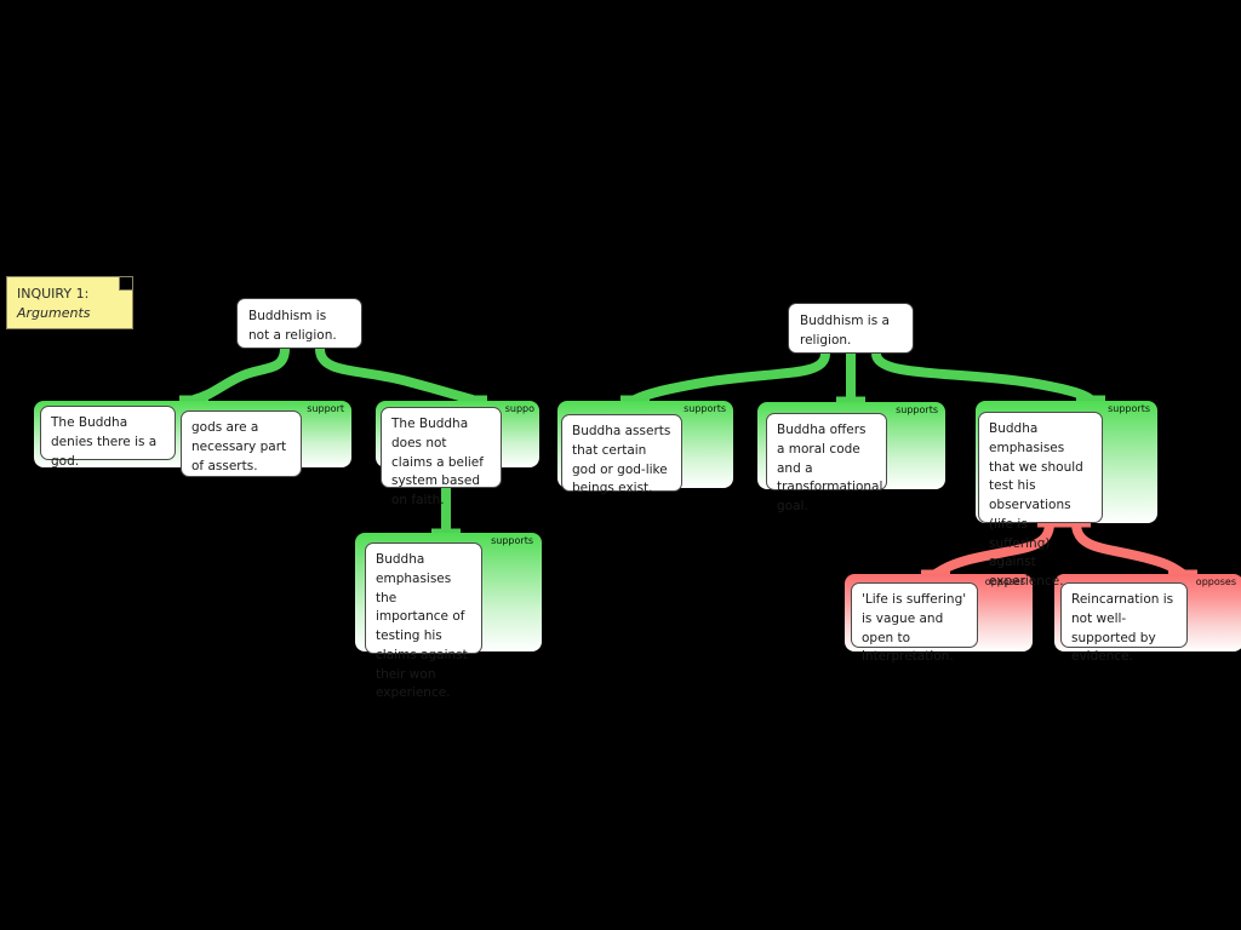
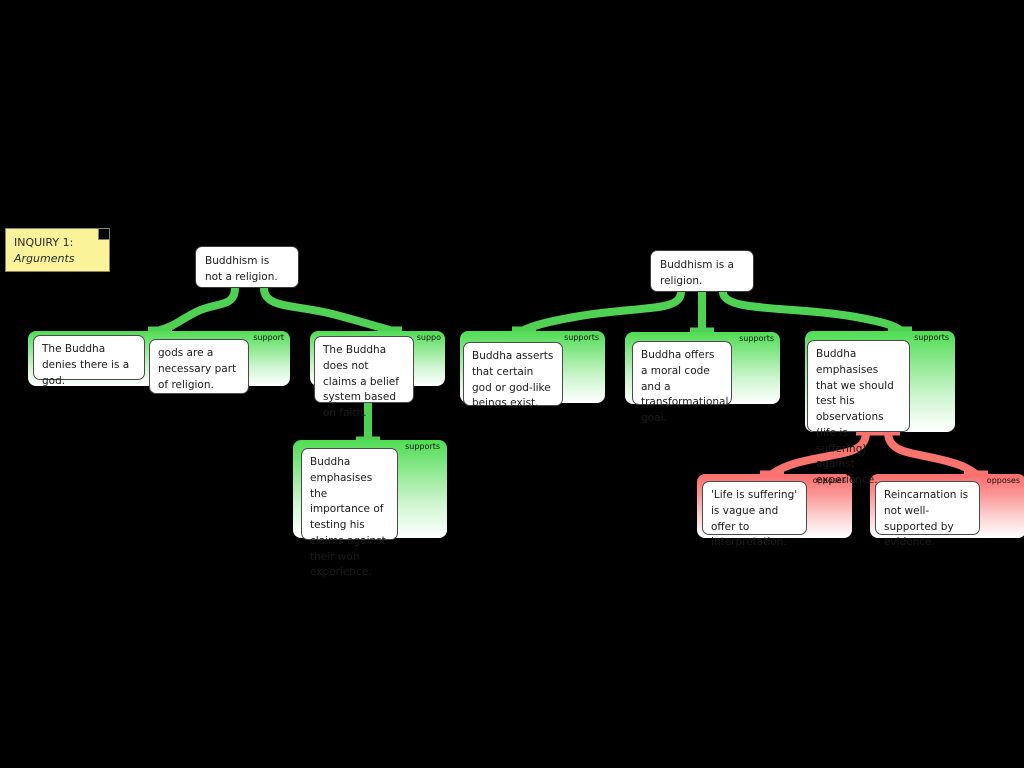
  INQUIRY 1:
  Arguments
  Buddhism is not a religion.
  Buddhism is a religion.
  support
  The Buddha denies there is a god.
- gods are a necessary part of asserts.
+ gods are a necessary part of religion.
  suppo
  The Buddha does not claims a belief system based on faith.
  supports
  Buddha emphasises the importance of testing his claims against their won experience.
  supports
  Buddha asserts that certain god or god-like beings exist.
  supports
  Buddha offers a moral code and a transformational
  supports
  Buddha emphasises that we should test his observations (life is suffering) against experience.
- 'Life is suffering' is vague and open to interpretation.
+ 'Life is suffering' is vague and offer to interpretation.
  opposes
  Reincarnation is not well-supported by evidence.
